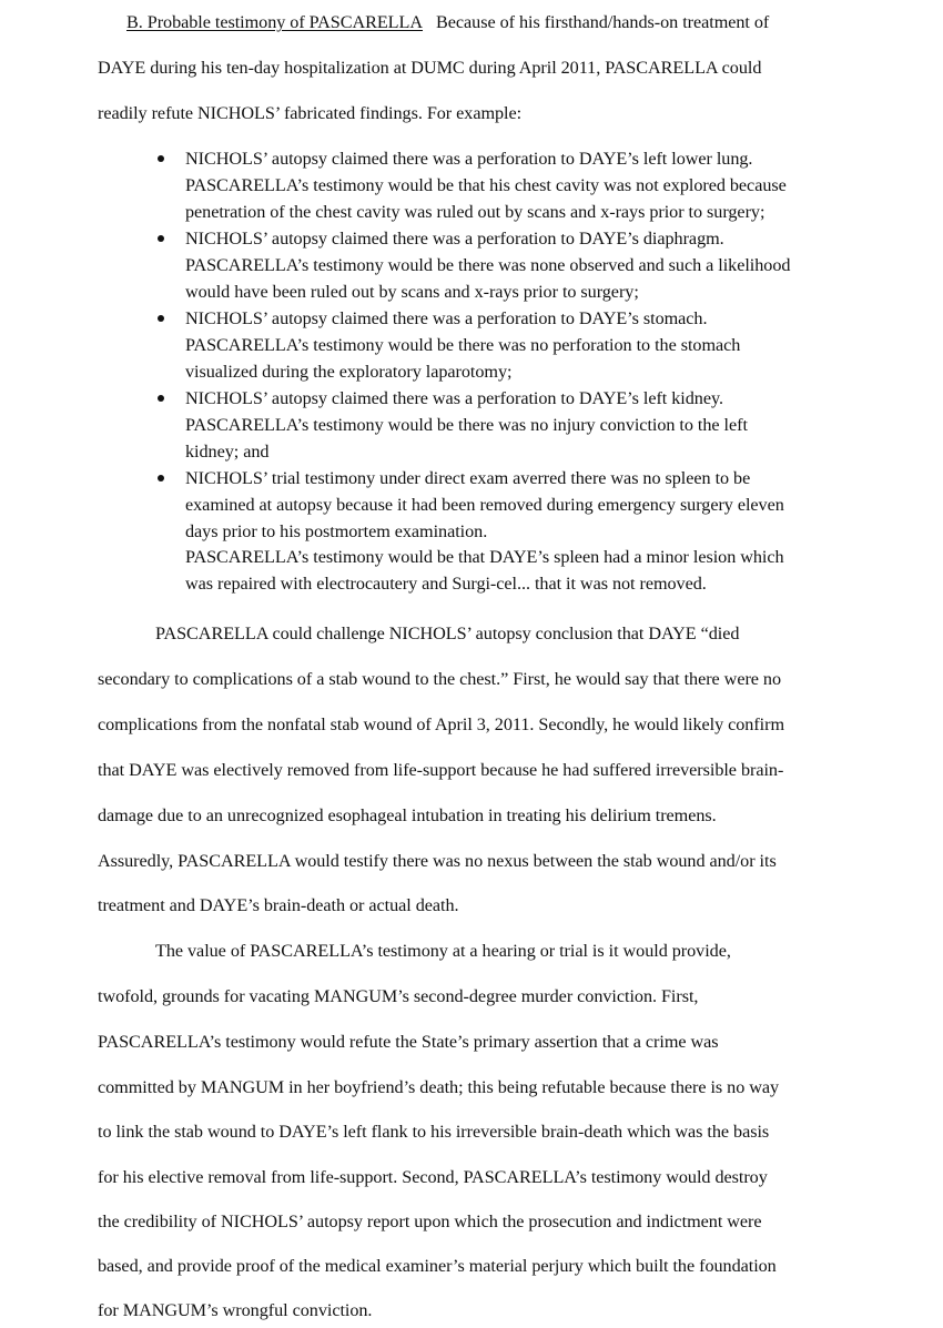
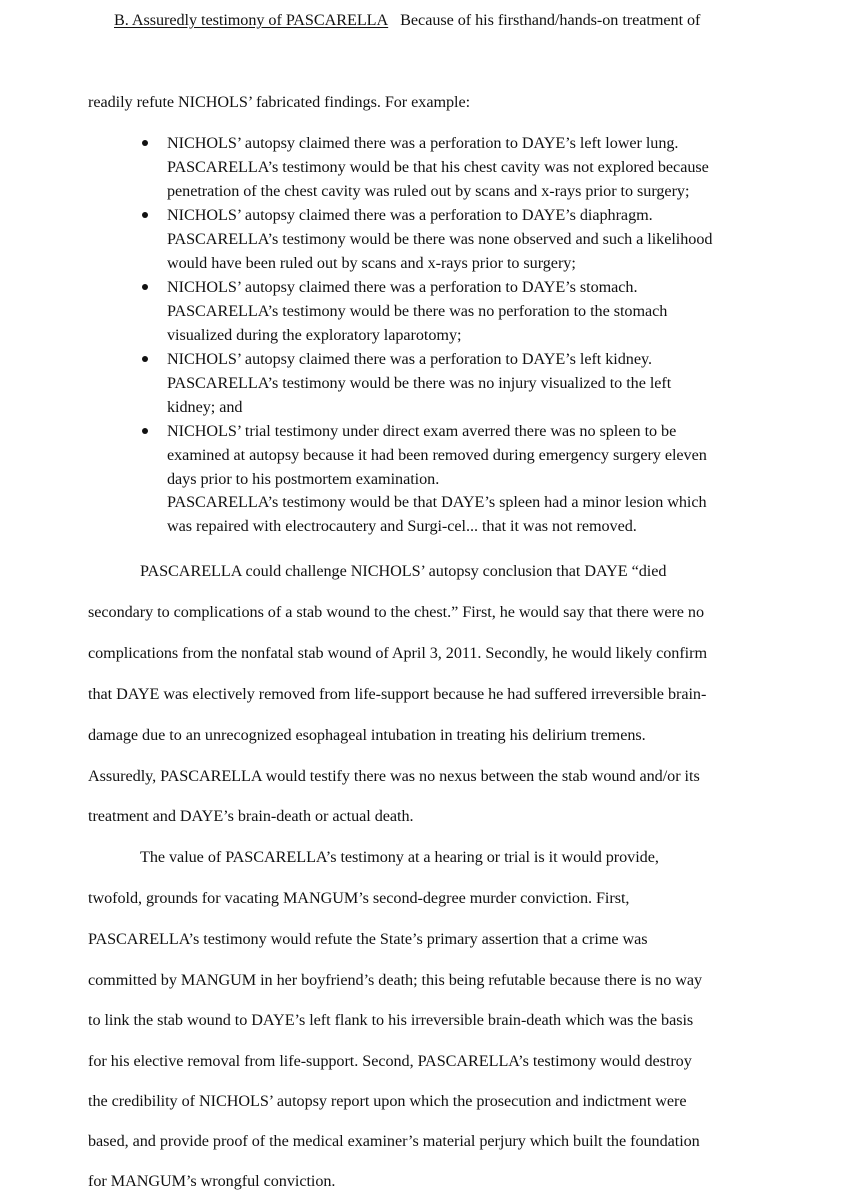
- B. Probable testimony of PASCARELLA Because of his firsthand/hands-on treatment of
+ B. Assuredly testimony of PASCARELLA Because of his firsthand/hands-on treatment of
- DAYE during his ten-day hospitalization at DUMC during April 2011, PASCARELLA could
  readily refute NICHOLS’ fabricated findings. For example:
  NICHOLS’ autopsy claimed there was a perforation to DAYE’s left lower lung.
  PASCARELLA’s testimony would be that his chest cavity was not explored because
  penetration of the chest cavity was ruled out by scans and x-rays prior to surgery;
  NICHOLS’ autopsy claimed there was a perforation to DAYE’s diaphragm.
  PASCARELLA’s testimony would be there was none observed and such a likelihood
  would have been ruled out by scans and x-rays prior to surgery;
  NICHOLS’ autopsy claimed there was a perforation to DAYE’s stomach.
  PASCARELLA’s testimony would be there was no perforation to the stomach
  visualized during the exploratory laparotomy;
  NICHOLS’ autopsy claimed there was a perforation to DAYE’s left kidney.
- PASCARELLA’s testimony would be there was no injury conviction to the left
+ PASCARELLA’s testimony would be there was no injury visualized to the left
  kidney; and
  NICHOLS’ trial testimony under direct exam averred there was no spleen to be
  examined at autopsy because it had been removed during emergency surgery eleven
  days prior to his postmortem examination.
  PASCARELLA’s testimony would be that DAYE’s spleen had a minor lesion which
  was repaired with electrocautery and Surgi-cel... that it was not removed.
  PASCARELLA could challenge NICHOLS’ autopsy conclusion that DAYE “died
  secondary to complications of a stab wound to the chest.” First, he would say that there were no
  complications from the nonfatal stab wound of April 3, 2011. Secondly, he would likely confirm
  that DAYE was electively removed from life-support because he had suffered irreversible brain-
  damage due to an unrecognized esophageal intubation in treating his delirium tremens.
  Assuredly, PASCARELLA would testify there was no nexus between the stab wound and/or its
  treatment and DAYE’s brain-death or actual death.
  The value of PASCARELLA’s testimony at a hearing or trial is it would provide,
  twofold, grounds for vacating MANGUM’s second-degree murder conviction. First,
  PASCARELLA’s testimony would refute the State’s primary assertion that a crime was
  committed by MANGUM in her boyfriend’s death; this being refutable because there is no way
  to link the stab wound to DAYE’s left flank to his irreversible brain-death which was the basis
  for his elective removal from life-support. Second, PASCARELLA’s testimony would destroy
  the credibility of NICHOLS’ autopsy report upon which the prosecution and indictment were
  based, and provide proof of the medical examiner’s material perjury which built the foundation
  for MANGUM’s wrongful conviction.
